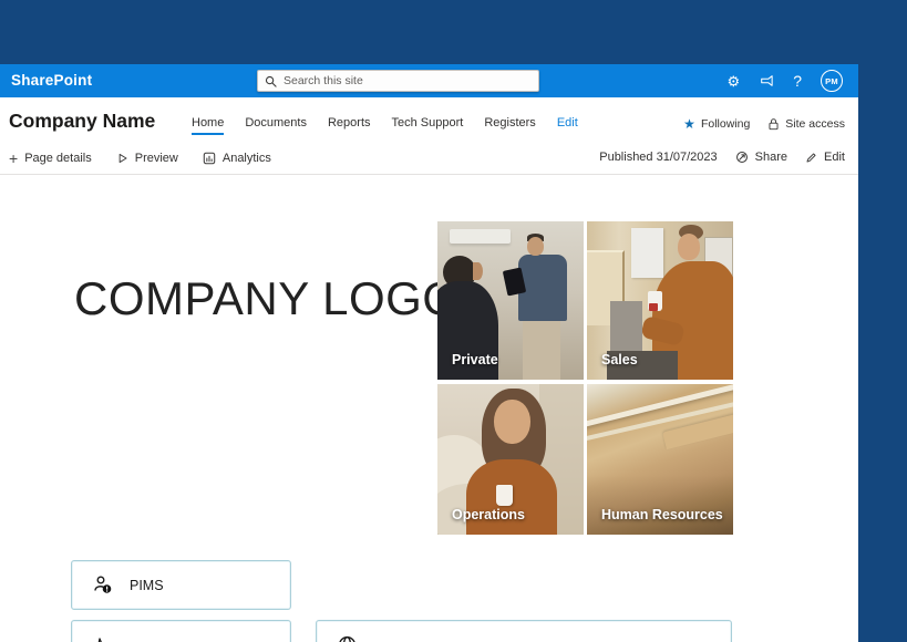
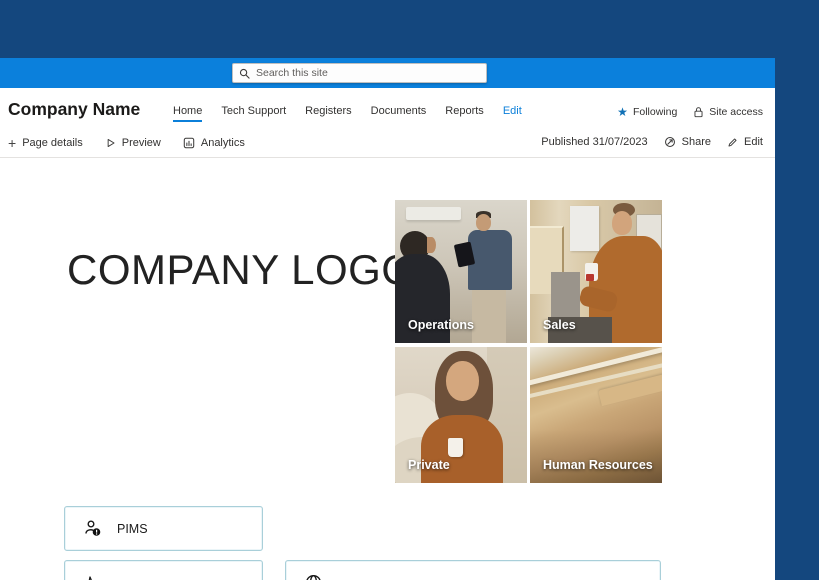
- SharePoint
  Search this site
- ⚙
- ?
- PM
  Company Name
  Home
- Documents
+ Tech Support
- Reports
+ Registers
- Tech Support
+ Documents
- Registers
+ Reports
  Edit
  ★
  Following
  Site access
  +
  Page details
  Preview
  Analytics
  Published 31/07/2023
  Share
  Edit
  COMPANY LOG
- Private
+ Operations
  Sales
- Operations
+ Private
  Human Resources
  PIMS
